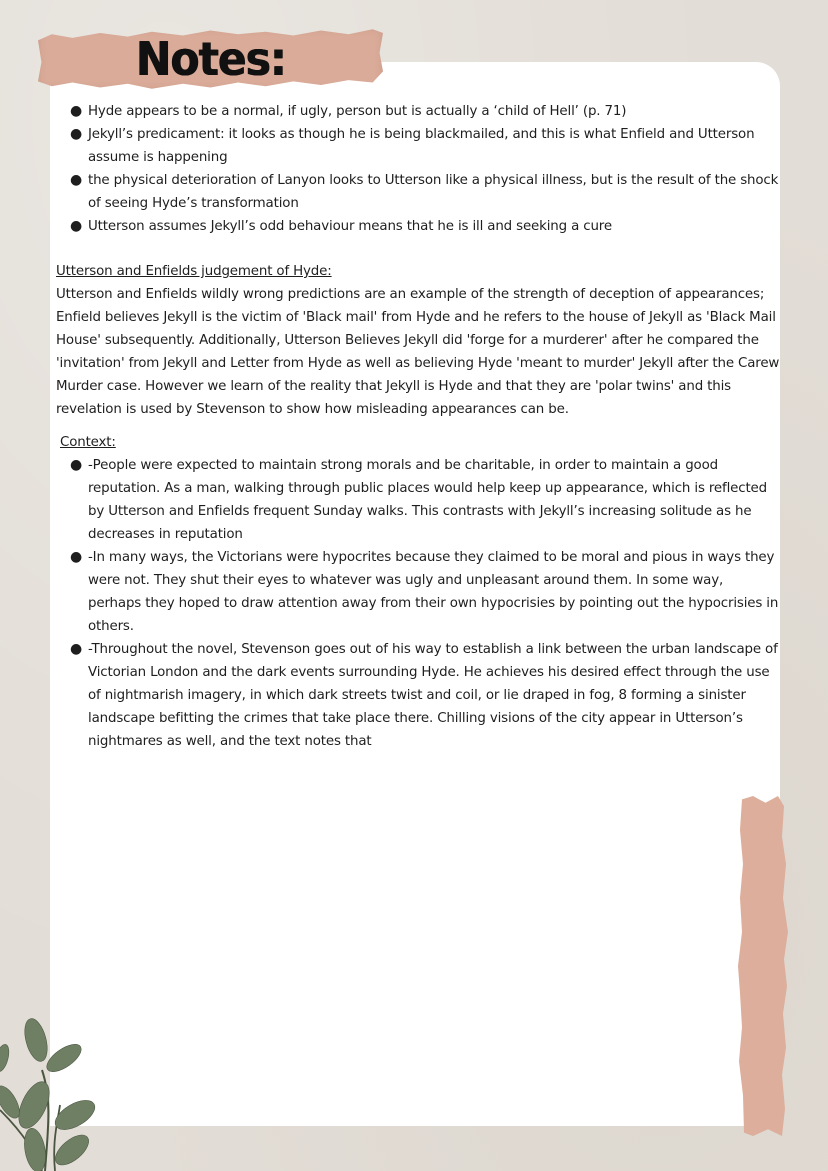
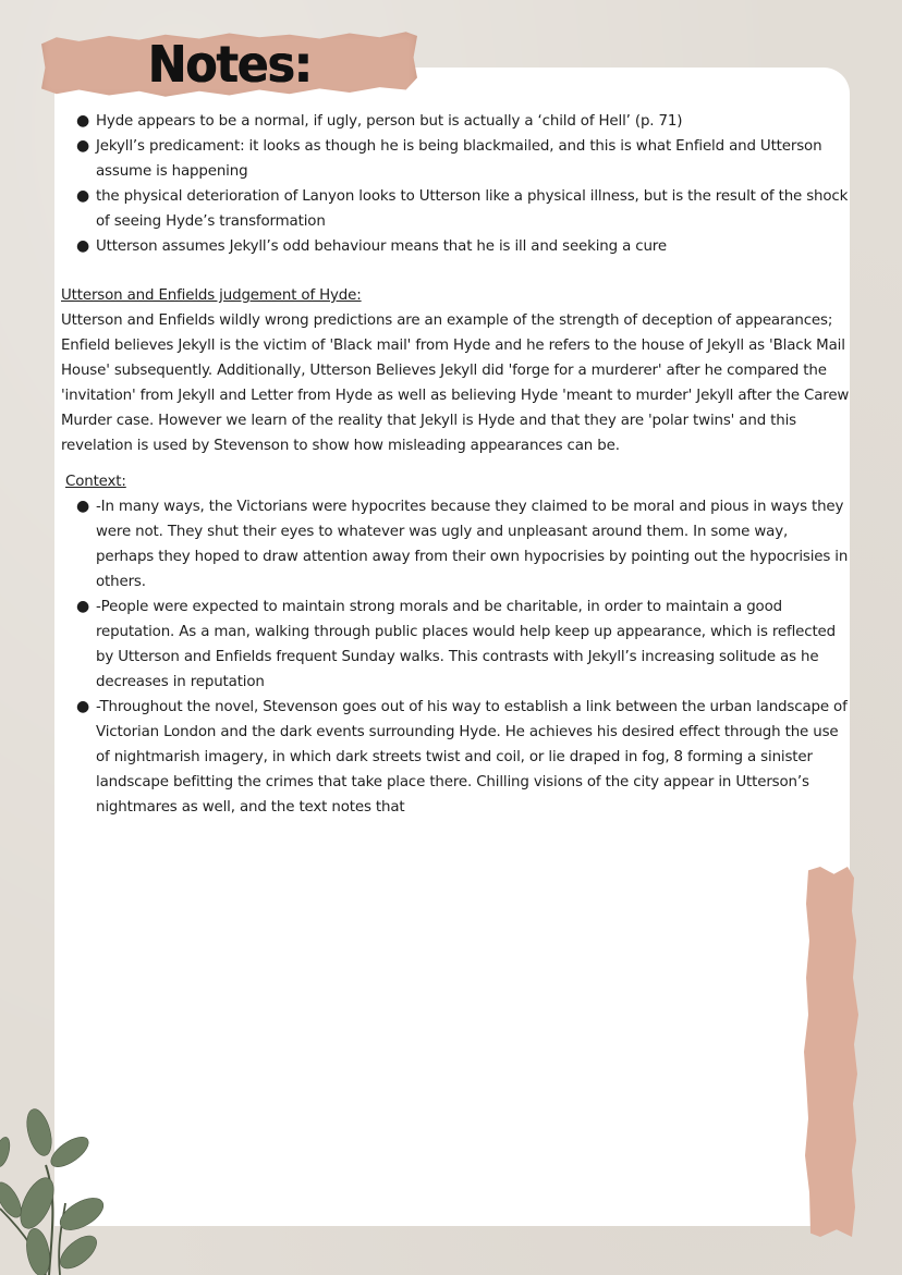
  Notes:
  ●
  Hyde appears to be a normal, if ugly, person but is actually a ‘child of Hell’ (p. 71)
  ●
  Jekyll’s predicament: it looks as though he is being blackmailed, and this is what Enfield and Utterson assume is happening
  ●
  the physical deterioration of Lanyon looks to Utterson like a physical illness, but is the result of the shock of seeing Hyde’s transformation
  ●
  Utterson assumes Jekyll’s odd behaviour means that he is ill and seeking a cure
  Utterson and Enfields judgement of Hyde:
  Utterson and Enfields wildly wrong predictions are an example of the strength of deception of appearances; Enfield believes Jekyll is the victim of 'Black mail' from Hyde and he refers to the house of Jekyll as 'Black Mail House' subsequently. Additionally, Utterson Believes Jekyll did 'forge for a murderer' after he compared the 'invitation' from Jekyll and Letter from Hyde as well as believing Hyde 'meant to murder' Jekyll after the Carew Murder case. However we learn of the reality that Jekyll is Hyde and that they are 'polar twins' and this revelation is used by Stevenson to show how misleading appearances can be.
  Context:
  ●
- -People were expected to maintain strong morals and be charitable, in order to maintain a good reputation. As a man, walking through public places would help keep up appearance, which is reflected by Utterson and Enfields frequent Sunday walks. This contrasts with Jekyll’s increasing solitude as he decreases in reputation
+ -In many ways, the Victorians were hypocrites because they claimed to be moral and pious in ways they were not. They shut their eyes to whatever was ugly and unpleasant around them. In some way, perhaps they hoped to draw attention away from their own hypocrisies by pointing out the hypocrisies in others.
  ●
- -In many ways, the Victorians were hypocrites because they claimed to be moral and pious in ways they were not. They shut their eyes to whatever was ugly and unpleasant around them. In some way, perhaps they hoped to draw attention away from their own hypocrisies by pointing out the hypocrisies in others.
+ -People were expected to maintain strong morals and be charitable, in order to maintain a good reputation. As a man, walking through public places would help keep up appearance, which is reflected by Utterson and Enfields frequent Sunday walks. This contrasts with Jekyll’s increasing solitude as he decreases in reputation
  ●
  -Throughout the novel, Stevenson goes out of his way to establish a link between the urban landscape of Victorian London and the dark events surrounding Hyde. He achieves his desired effect through the use of nightmarish imagery, in which dark streets twist and coil, or lie draped in fog, 8 forming a sinister landscape befitting the crimes that take place there. Chilling visions of the city appear in Utterson’s nightmares as well, and the text notes that
